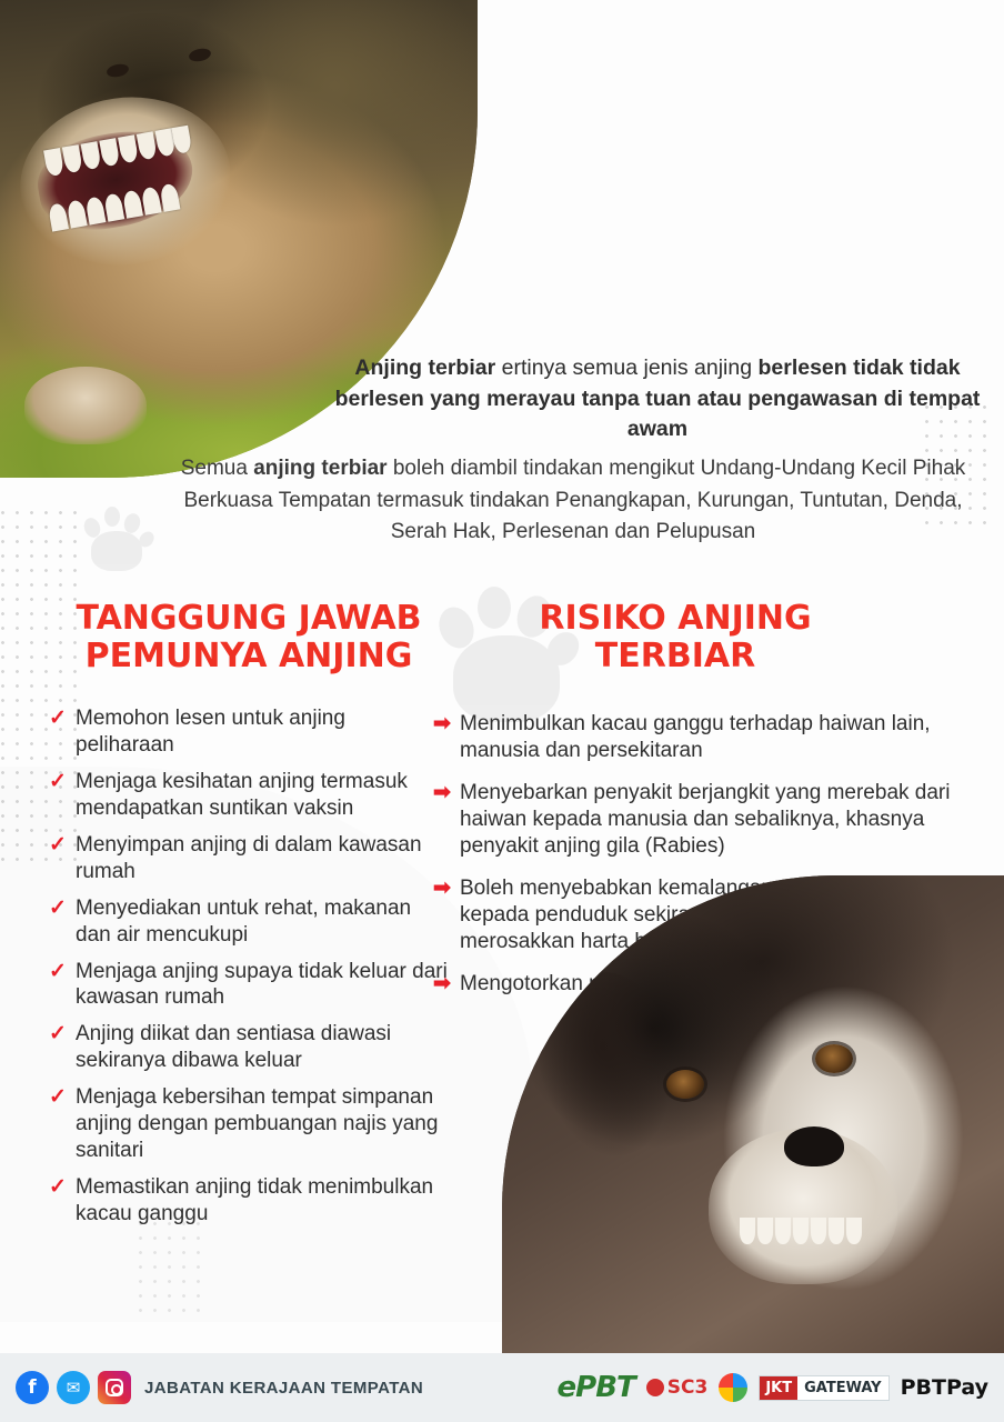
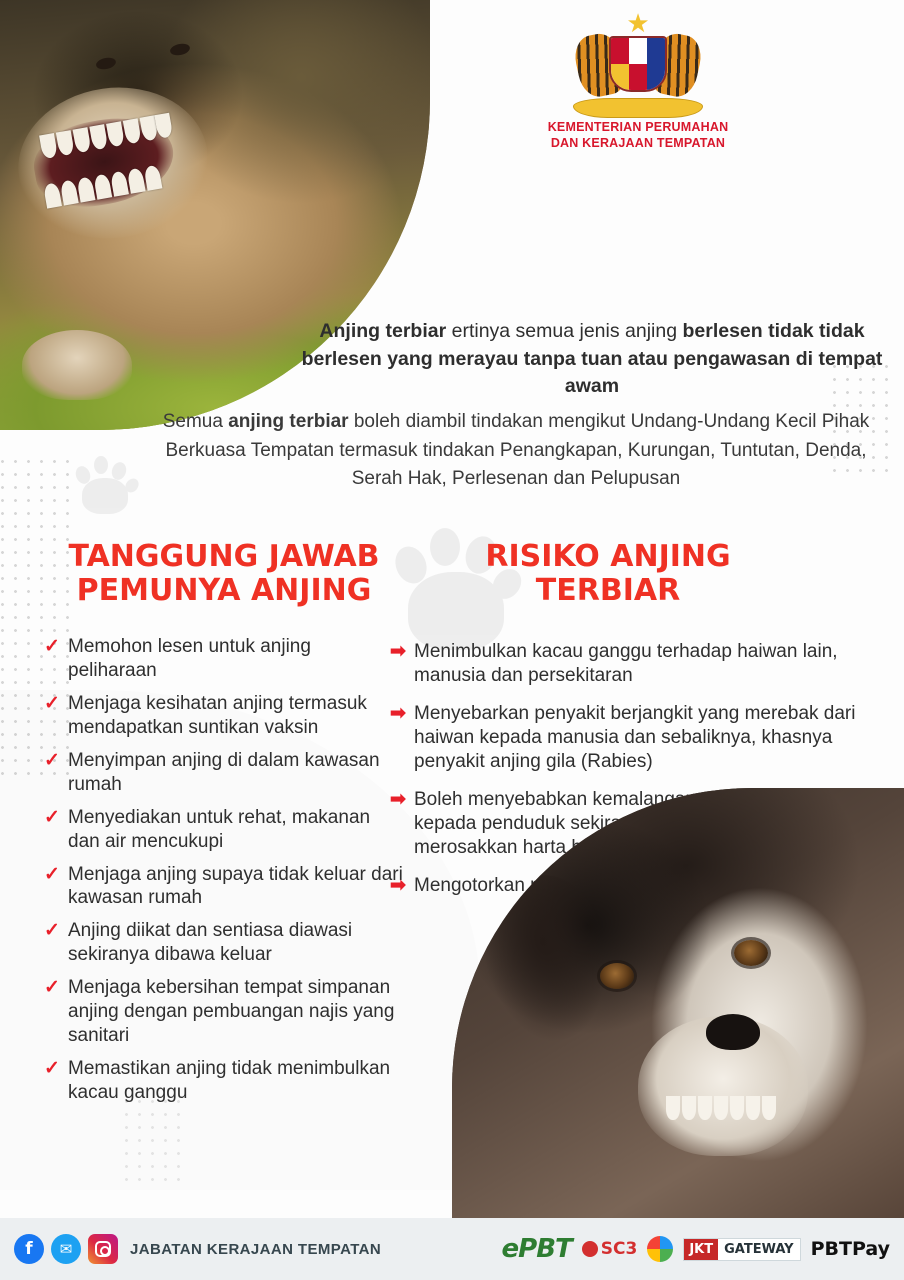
+ ★
+ KEMENTERIAN PERUMAHAN
+ DAN KERAJAAN TEMPATAN
  Anjing terbiar ertinya semua jenis anjing berlesen tidak tidak berlesen yang merayau tanpa tuan atau pengawasan di tempat awam
  Semua anjing terbiar boleh diambil tindakan mengikut Undang-Undang Kecil Pihak Berkuasa Tempatan termasuk tindakan Penangkapan, Kurungan, Tuntutan, Denda, Serah Hak, Perlesenan dan Pelupusan
  TANGGUNG JAWAB
  PEMUNYA ANJING
  RISIKO ANJING
  TERBIAR
  ✓
  Memohon lesen untuk anjing peliharaan
  ✓
  Menjaga kesihatan anjing termasuk mendapatkan suntikan vaksin
  ✓
  Menyimpan anjing di dalam kawasan rumah
  ✓
  Menyediakan untuk rehat, makanan dan air mencukupi
  ✓
  Menjaga anjing supaya tidak keluar dari kawasan rumah
  ✓
  Anjing diikat dan sentiasa diawasi sekiranya dibawa keluar
  ✓
  Menjaga kebersihan tempat simpanan anjing dengan pembuangan najis yang sanitari
  ✓
  Memastikan anjing tidak menimbulkan kacau ganggu
  ➡
  Menimbulkan kacau ganggu terhadap haiwan lain, manusia dan persekitaran
  ➡
  Menyebarkan penyakit berjangkit yang merebak dari haiwan kepada manusia dan sebaliknya, khasnya penyakit anjing gila (Rabies)
  ➡
  ➡
  f
  ✉
  JABATAN KERAJAAN TEMPATAN
  ePBT
  SC3
  JKT
  GATEWAY
  PBTPay
